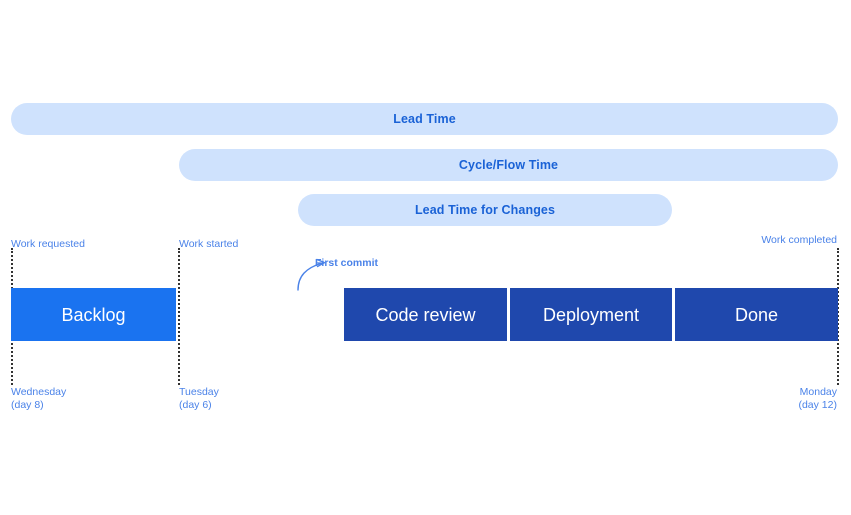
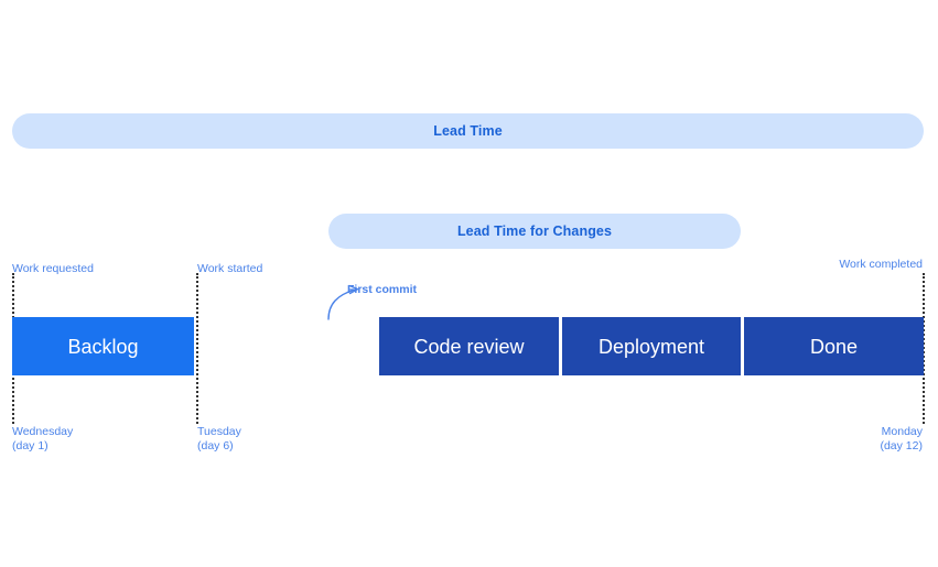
  Lead Time
- Cycle/Flow Time
  Lead Time for Changes
  Work requested
  Work started
  Work completed
  First commit
  Backlog
  Code review
  Deployment
  Done
  Wednesday
- (day 8)
+ (day 1)
  Tuesday
  (day 6)
  Monday
  (day 12)
